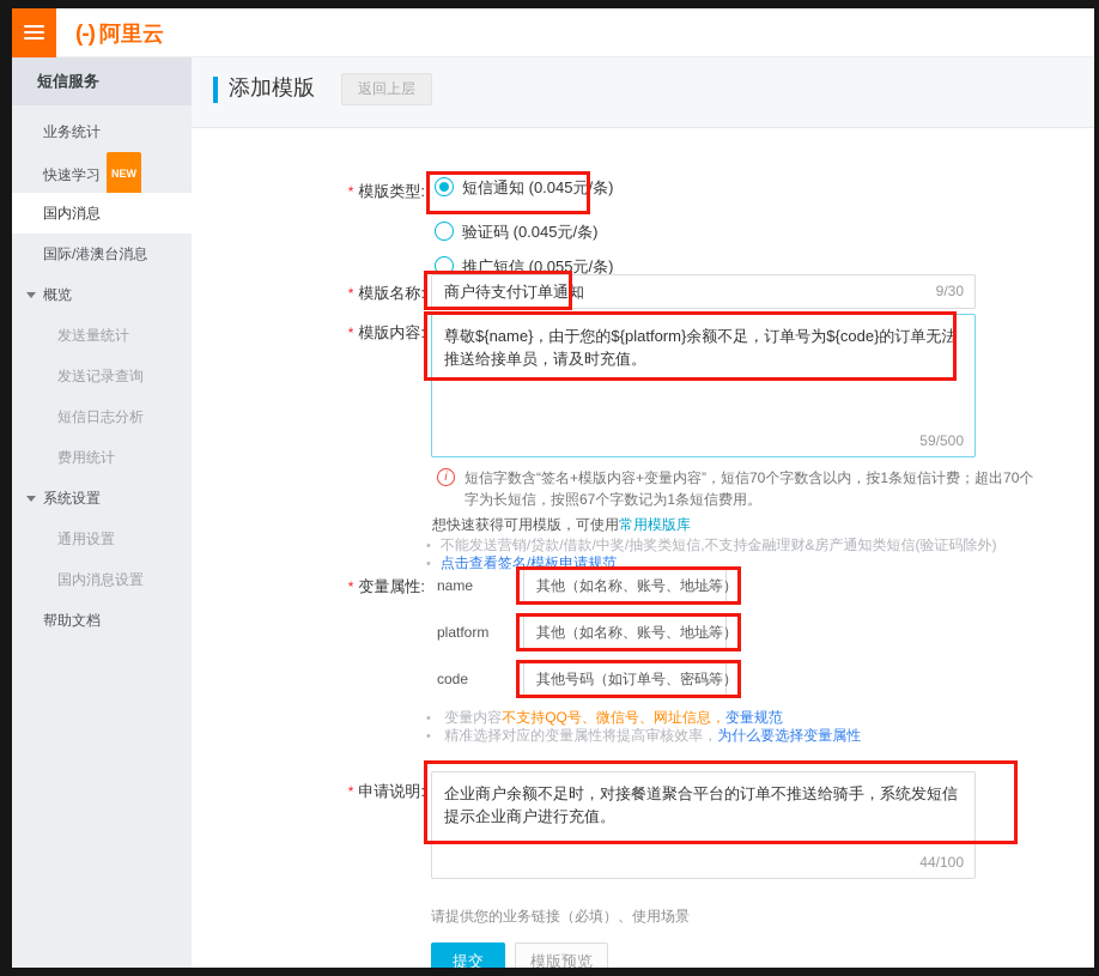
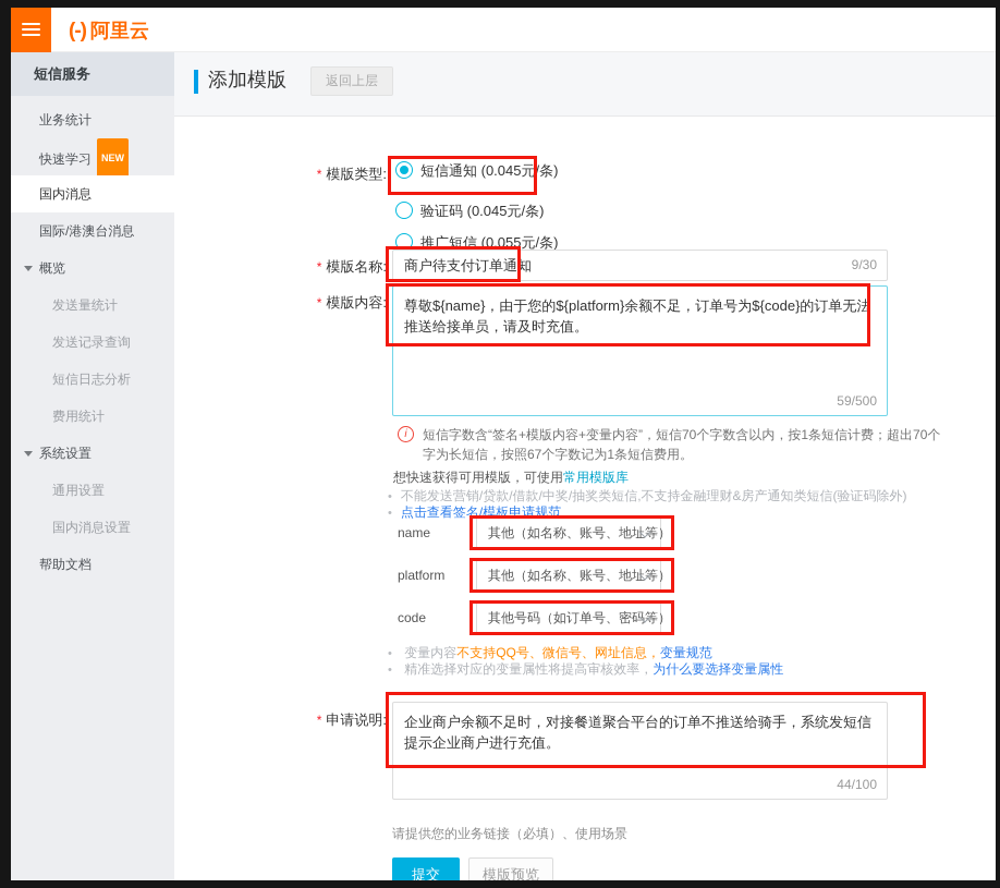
  (-) 阿里云
  短信服务
  业务统计
  快速学习 NEW
  国内消息
  国际/港澳台消息
  概览
  发送量统计
  发送记录查询
  短信日志分析
  费用统计
  系统设置
  通用设置
  国内消息设置
  帮助文档
  添加模版
  返回上层
  * 模版类型:
  短信通知 (0.045元/条)
  验证码 (0.045元/条)
  推广短信 (0.055元/条)
  * 模版名称:
  商户待支付订单通知
  9/30
  * 模版内容:
  59/500
  i
  短信字数含“签名+模版内容+变量内容”，短信70个字数含以内，按1条短信计费；超出70个
  字为长短信，按照67个字数记为1条短信费用。
  想快速获得可用模版，可使用常用模版库
  不能发送营销/贷款/借款/中奖/抽奖类短信,不支持金融理财&房产通知类短信(验证码除外)
  点击查看签名/模板申请规范
- * 变量属性:
  name
  其他（如名称、账号、地址等）
  platform
  其他（如名称、账号、地址等）
  code
  其他号码（如订单号、密码等）
  变量内容不支持QQ号、微信号、网址信息，变量规范
  精准选择对应的变量属性将提高审核效率，为什么要选择变量属性
  * 申请说明:
  44/100
  请提供您的业务链接（必填）、使用场景
  提交
  模版预览
